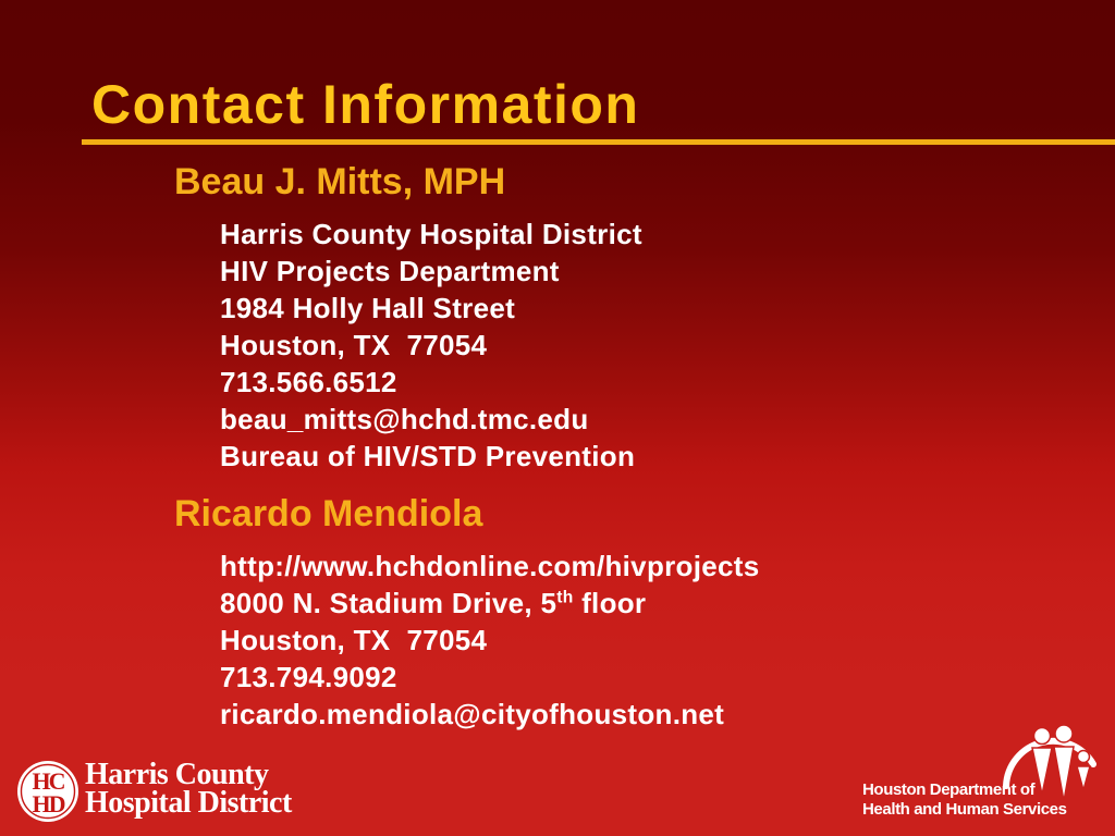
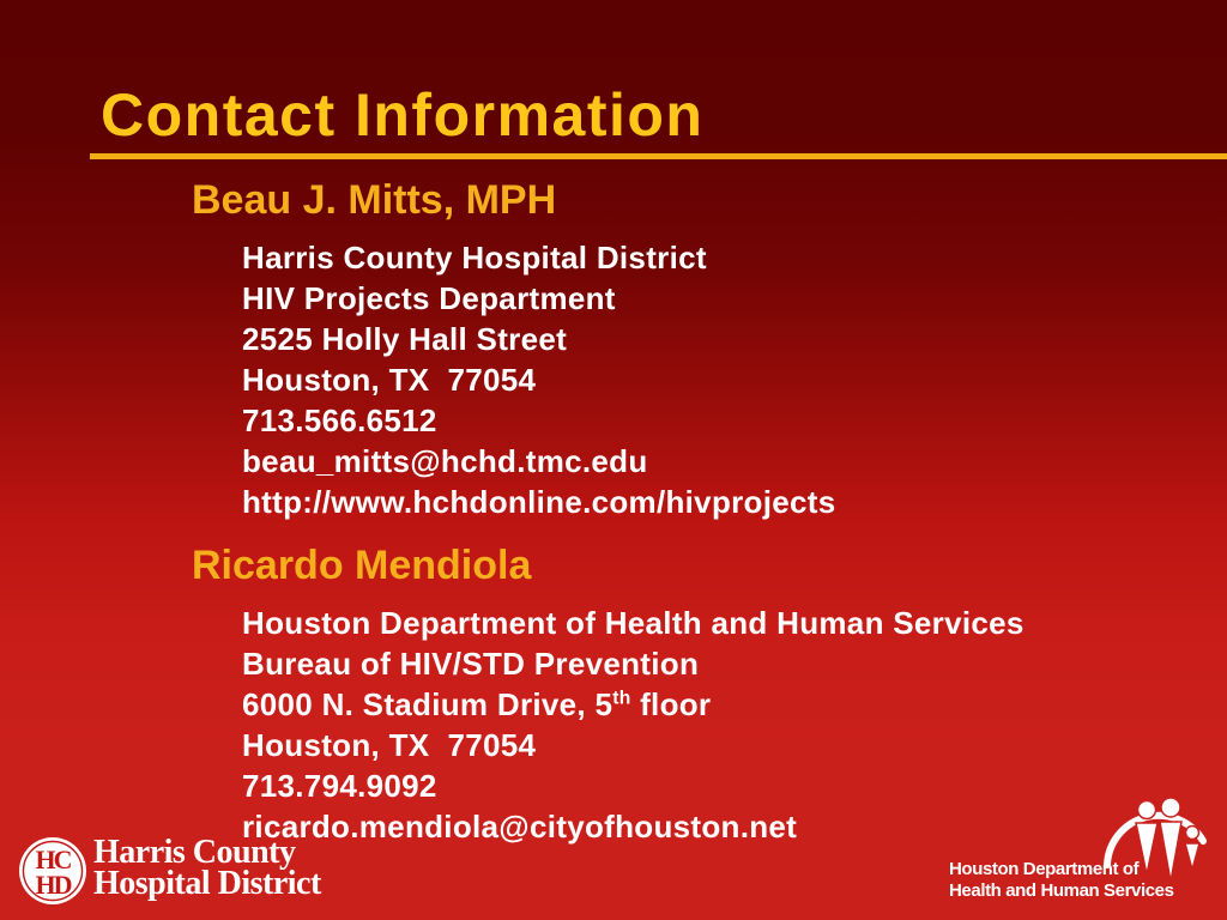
  Contact Information
  Beau J. Mitts, MPH
  Harris County Hospital District
  HIV Projects Department
- 1984 Holly Hall Street
+ 2525 Holly Hall Street
  Houston, TX 77054
  713.566.6512
  beau_mitts@hchd.tmc.edu
- Bureau of HIV/STD Prevention
+ http://www.hchdonline.com/hivprojects
  Ricardo Mendiola
+ Houston Department of Health and Human Services
- http://www.hchdonline.com/hivprojects
+ Bureau of HIV/STD Prevention
- 8000 N. Stadium Drive, 5th floor
+ 6000 N. Stadium Drive, 5th floor
  Houston, TX 77054
  713.794.9092
  ricardo.mendiola@cityofhouston.net
  HC
  HD
  Harris County
  Hospital District
  Houston Department of
  Health and Human Services
